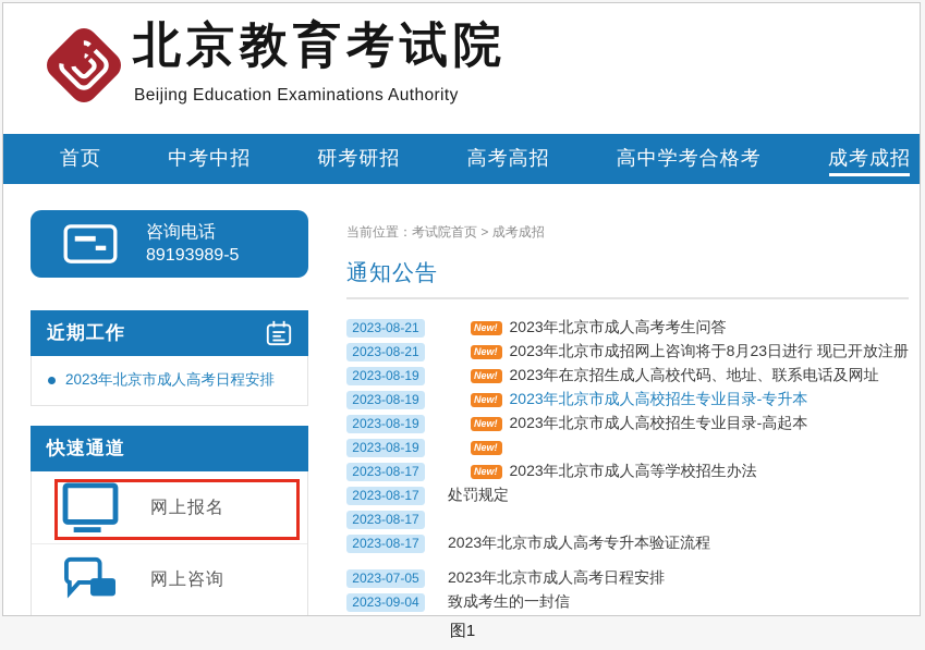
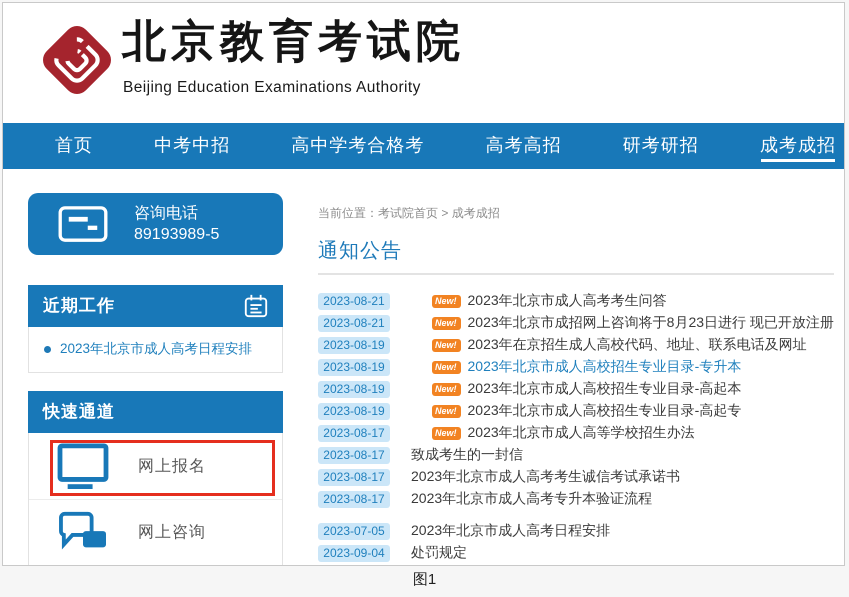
  北京教育考试院
  Beijing Education Examinations Authority
  首页
  中考中招
- 研考研招
+ 高中学考合格考
  高考高招
- 高中学考合格考
+ 研考研招
  成考成招
  咨询电话
  89193989-5
  近期工作
  2023年北京市成人高考日程安排
  快速通道
  网上报名
  网上咨询
  当前位置：考试院首页 > 成考成招
  通知公告
  2023-08-21
  New!
  2023年北京市成人高考考生问答
  2023-08-21
  New!
  2023年北京市成招网上咨询将于8月23日进行 现已开放注册
  2023-08-19
  New!
  2023年在京招生成人高校代码、地址、联系电话及网址
  2023-08-19
  New!
  2023年北京市成人高校招生专业目录-专升本
  2023-08-19
  New!
  2023年北京市成人高校招生专业目录-高起本
  2023-08-19
  New!
+ 2023年北京市成人高校招生专业目录-高起专
  2023-08-17
  New!
  2023年北京市成人高等学校招生办法
  2023-08-17
- 处罚规定
+ 致成考生的一封信
  2023-08-17
+ 2023年北京市成人高考考生诚信考试承诺书
  2023-08-17
  2023年北京市成人高考专升本验证流程
  2023-07-05
  2023年北京市成人高考日程安排
  2023-09-04
- 致成考生的一封信
+ 处罚规定
  图1
